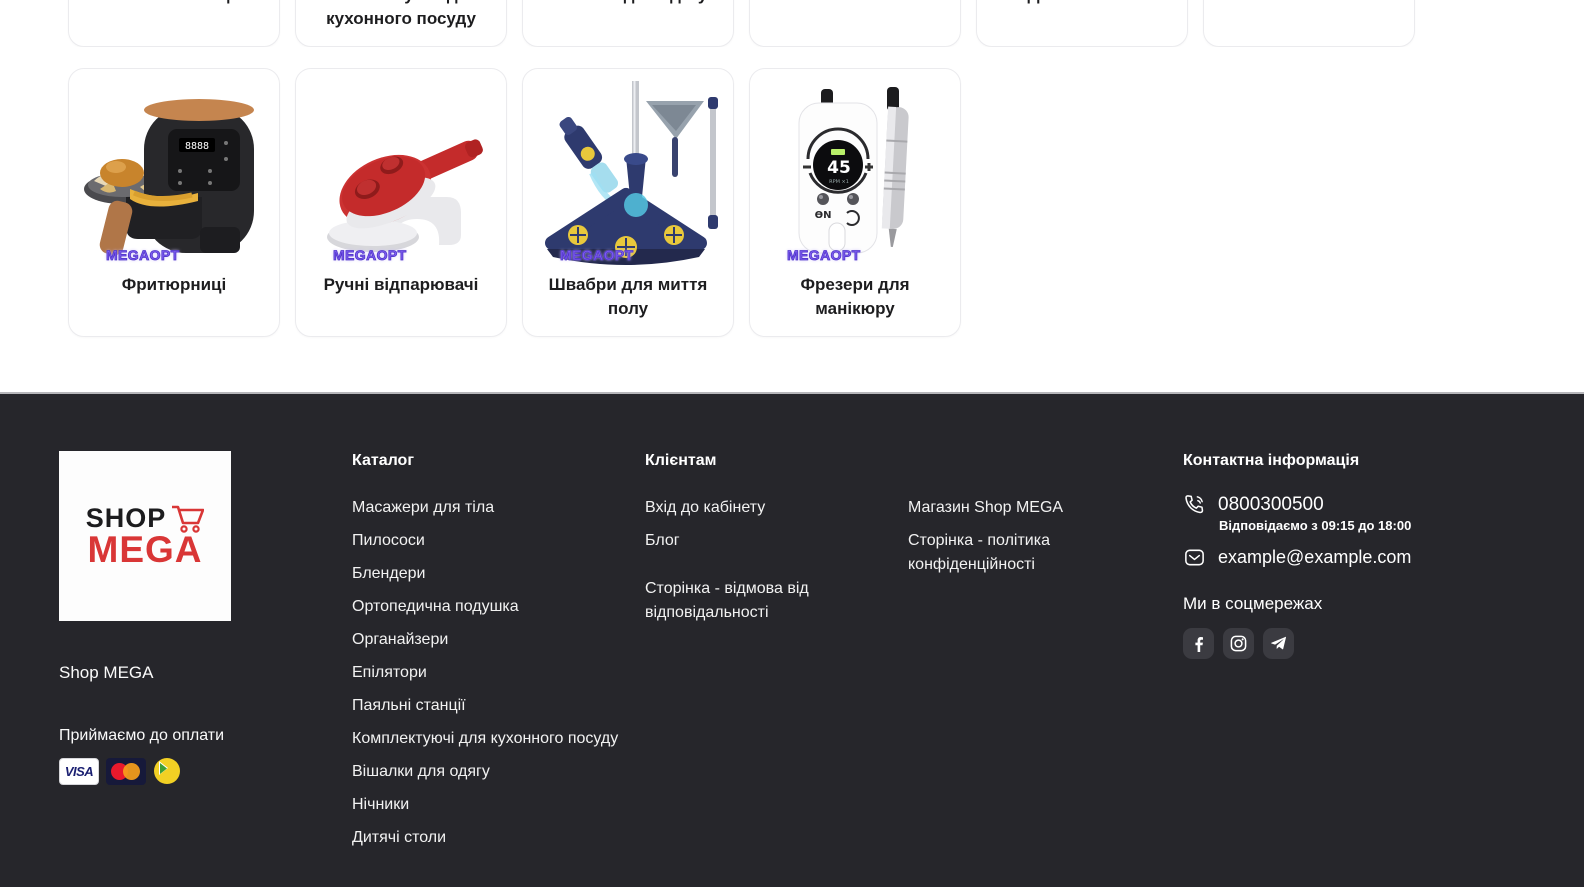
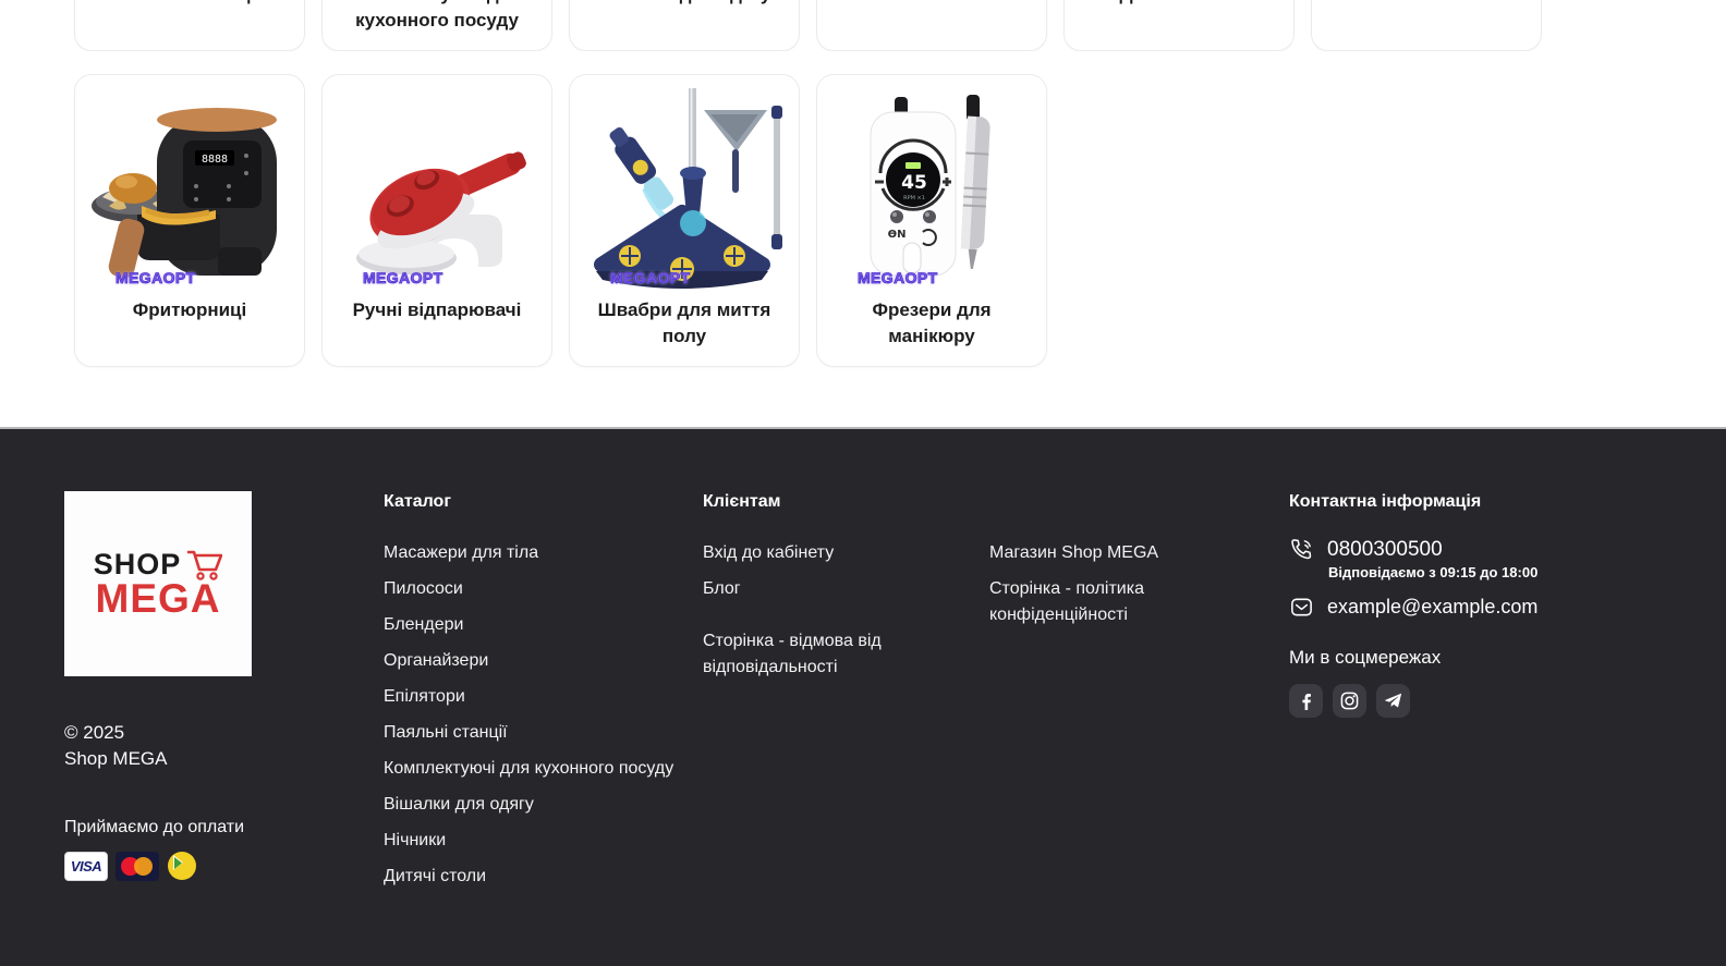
  8888
  MEGAOPT
  Фритюрниці
  MEGAOPT
  Ручні відпарювачі
  MEGAOPT
  Швабри для миття полу
  45
  ƟN
  MEGAOPT
  Фрезери для манікюру
  SHOP
  MEGA
+ © 2025
  Shop MEGA
  Приймаємо до оплати
  VISA
  Каталог
  Масажери для тіла
  Пилососи
  Блендери
- Ортопедична подушка
  Органайзери
  Епілятори
  Паяльні станції
  Комплектуючі для кухонного посуду
  Вішалки для одягу
  Нічники
  Дитячі столи
  Клієнтам
  Вхід до кабінету
  Блог
  Сторінка - відмова від відповідальності
  Магазин Shop MEGA
  Сторінка - політика конфіденційності
  Контактна інформація
  0800300500
  Відповідаємо з 09:15 до 18:00
  example@example.com
  Ми в соцмережах
